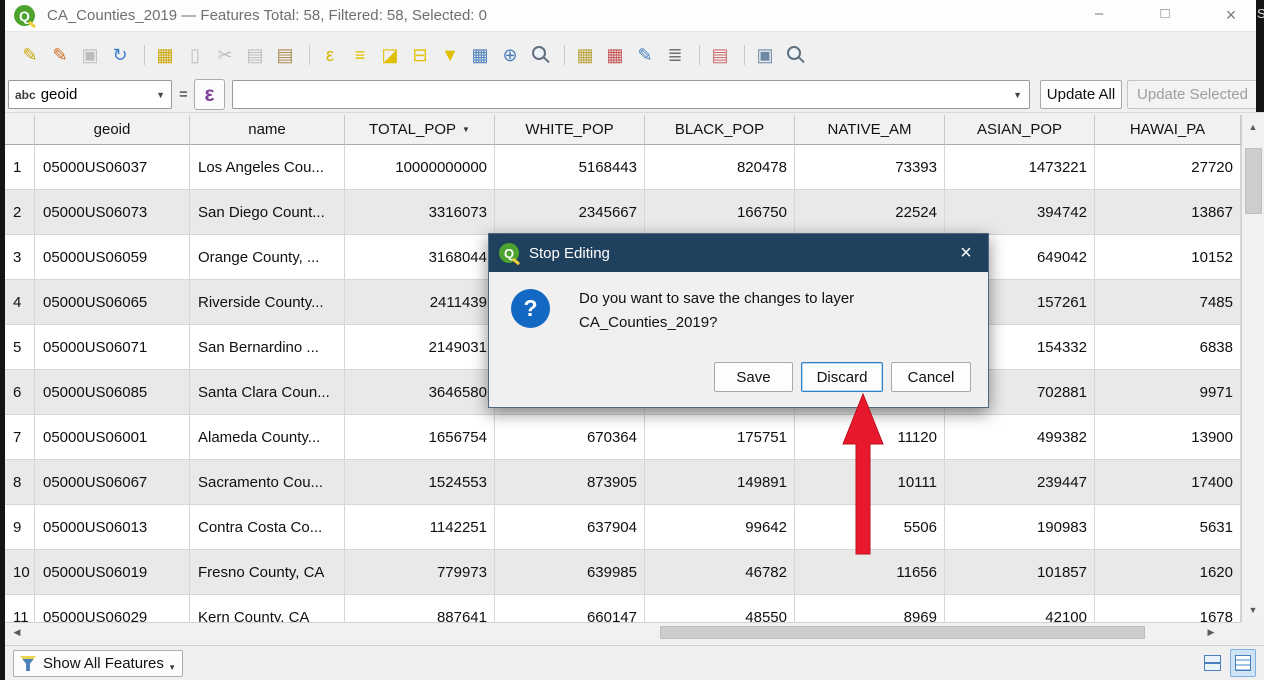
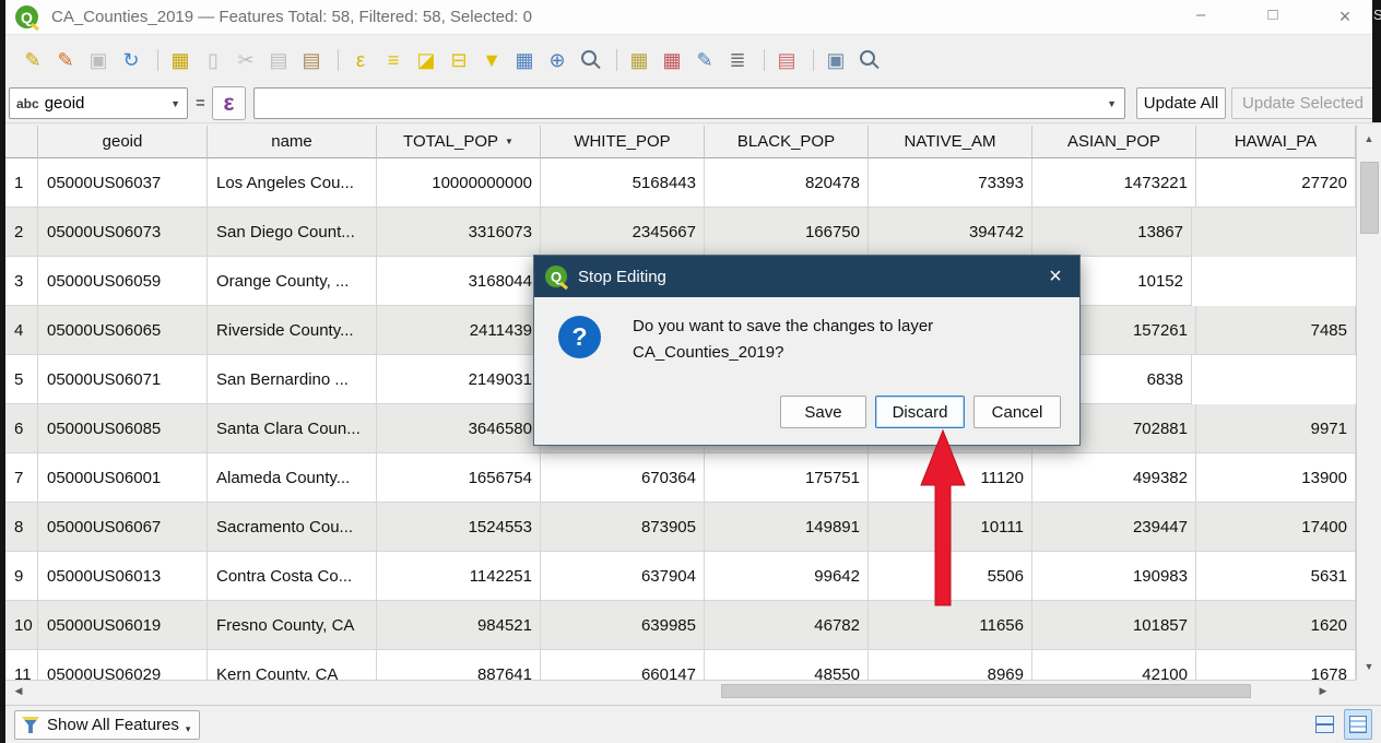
  Q
  CA_Counties_2019 — Features Total: 58, Filtered: 58, Selected: 0
  –
  □
  ×
  ✎
  ✎
  ▣
  ↻
  ▦
  ▯
  ✂
  ▤
  ▤
  ε
  ≡
  ◪
  ⊟
  ▼
  ▦
  ⊕
  ▦
  ▦
  ✎
  ≣
  ▤
  ▣
  abc
  geoid
  ▼
  =
  ε
  ▼
  Update All
  Update Selected
  geoid
  name
  TOTAL_POP
  ▼
  WHITE_POP
  BLACK_POP
  NATIVE_AM
  ASIAN_POP
  HAWAI_PA
  1
  05000US06037
  Los Angeles Cou...
  10000000000
  5168443
  820478
  73393
  1473221
  27720
  2
  05000US06073
  San Diego Count...
  3316073
  2345667
  166750
- 22524
  394742
  13867
  3
  05000US06059
  Orange County, ...
  3168044
- 649042
  10152
  4
  05000US06065
  Riverside County...
  2411439
  157261
  7485
  5
  05000US06071
  San Bernardino ...
  2149031
- 154332
  6838
  6
  05000US06085
  Santa Clara Coun...
  3646580
  702881
  9971
  7
  05000US06001
  Alameda County...
  1656754
  670364
  175751
  11120
  499382
  13900
  8
  05000US06067
  Sacramento Cou...
  1524553
  873905
  149891
  10111
  239447
  17400
  9
  05000US06013
  Contra Costa Co...
  1142251
  637904
  99642
  5506
  190983
  5631
  10
  05000US06019
  Fresno County, CA
- 779973
+ 984521
  639985
  46782
  11656
  101857
  1620
  11
  05000US06029
  Kern County, CA
  887641
  660147
  48550
  8969
  42100
  1678
  ▲
  ▼
  ◀
  ▶
  Show All Features
  ▾
  Q
  Stop Editing
  ×
  ?
  Do you want to save the changes to layer
  CA_Counties_2019?
  Save
  Discard
  Cancel
  S
